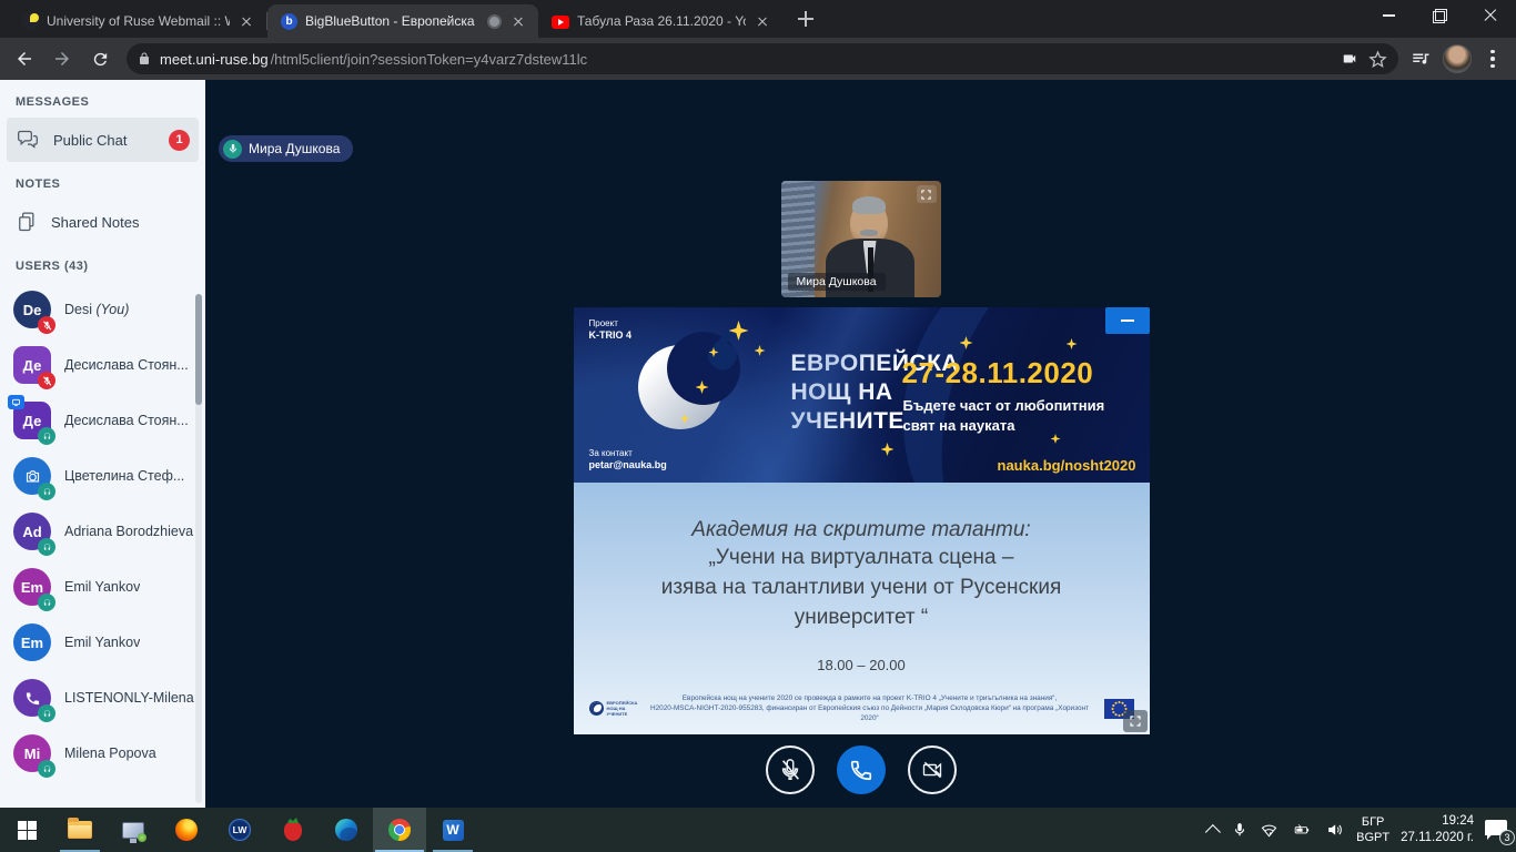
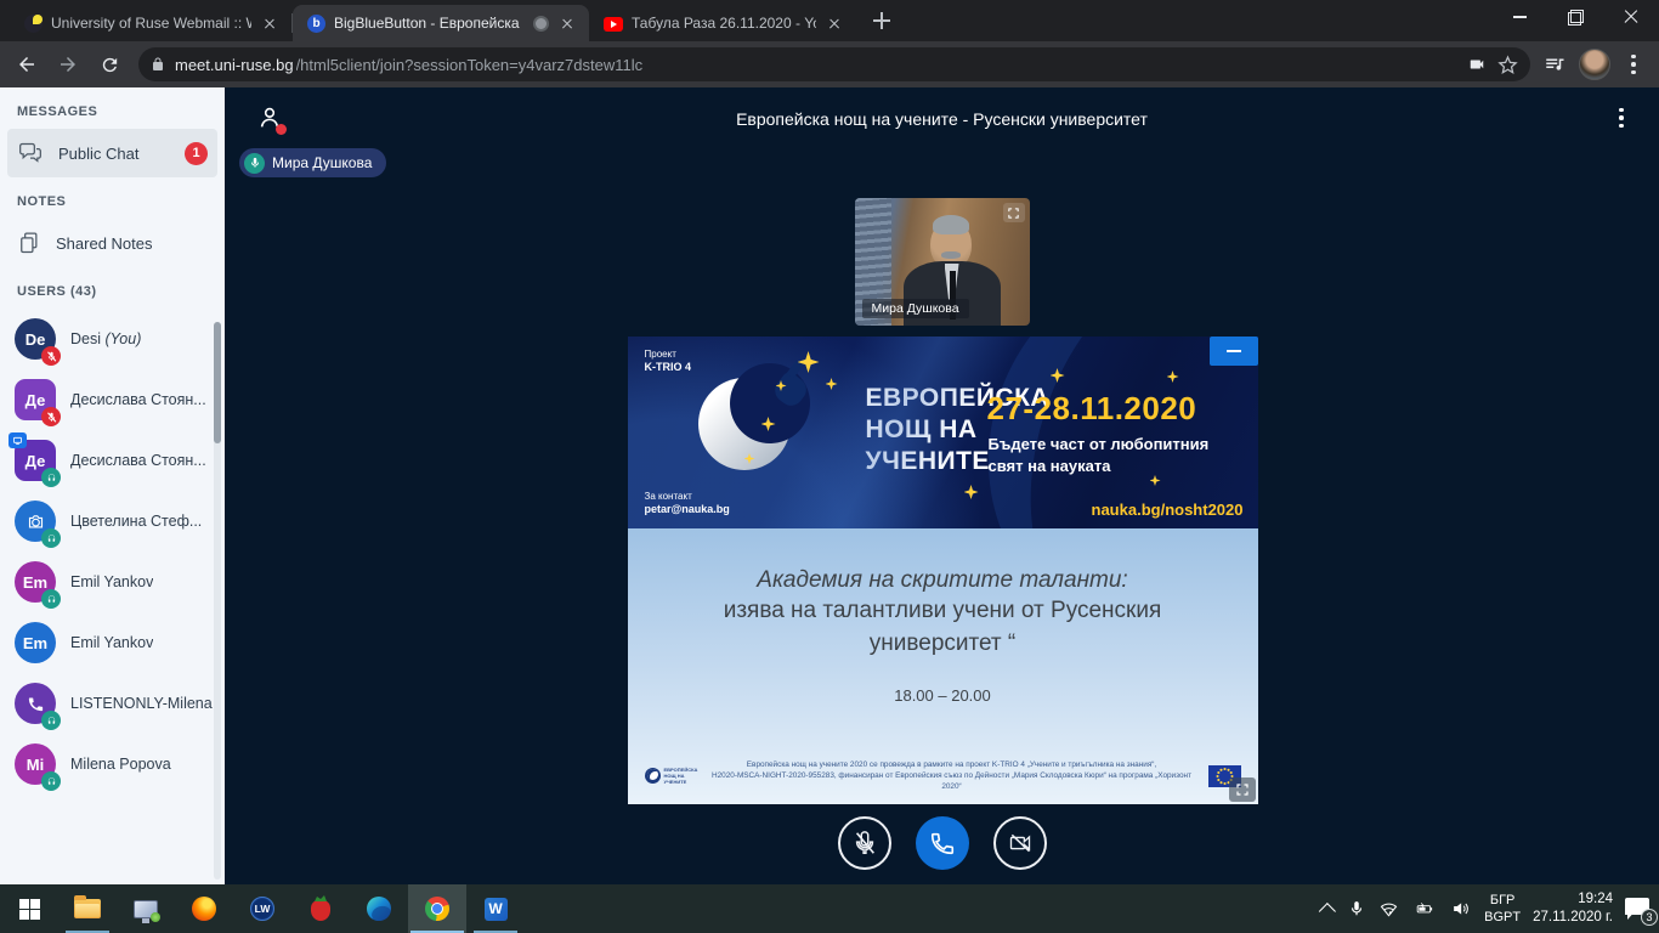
  University of Ruse Webmail ::
  BigBlueButton - Европейска
  Табула Раза 26.11.2020 - Y
  meet.uni-ruse.bg
  /html5client/join?sessionToken=y4varz7dstew11lc
  MESSAGES
  Public Chat
  1
  NOTES
  Shared Notes
  USERS (43)
  De
  Desi (You)
  Де
  Десислава Стоян...
  Де
  Десислава Стоян...
  Цветелина Стеф...
- Ad
- Adriana Borodzhieva
  Em
  Emil Yankov
  Em
  Emil Yankov
  LISTENONLY-Milena
  Mi
  Milena Popova
+ Европейска нощ на учените - Русенски университет
  Мира Душкова
  Мира Душкова
  Проект
  K-TRIO 4
  27-28.11.2020
  Бъдете част от любопитния
  свят на науката
  За контакт
  petar@nauka.bg
  nauka.bg/nosht2020
  Академия на скритите таланти:
- „Учени на виртуалната сцена –
  изява на талантливи учени от Русенския
  университет “
  18.00 – 20.00
  LW
  W
  БГР
  BGPT
  19:24
  27.11.2020 г.
  3
